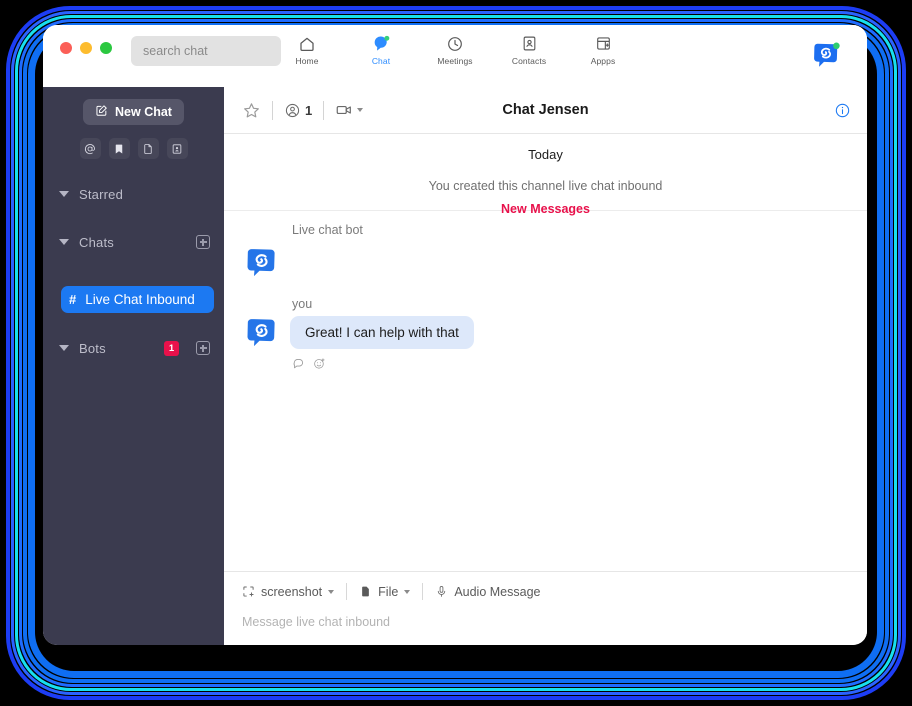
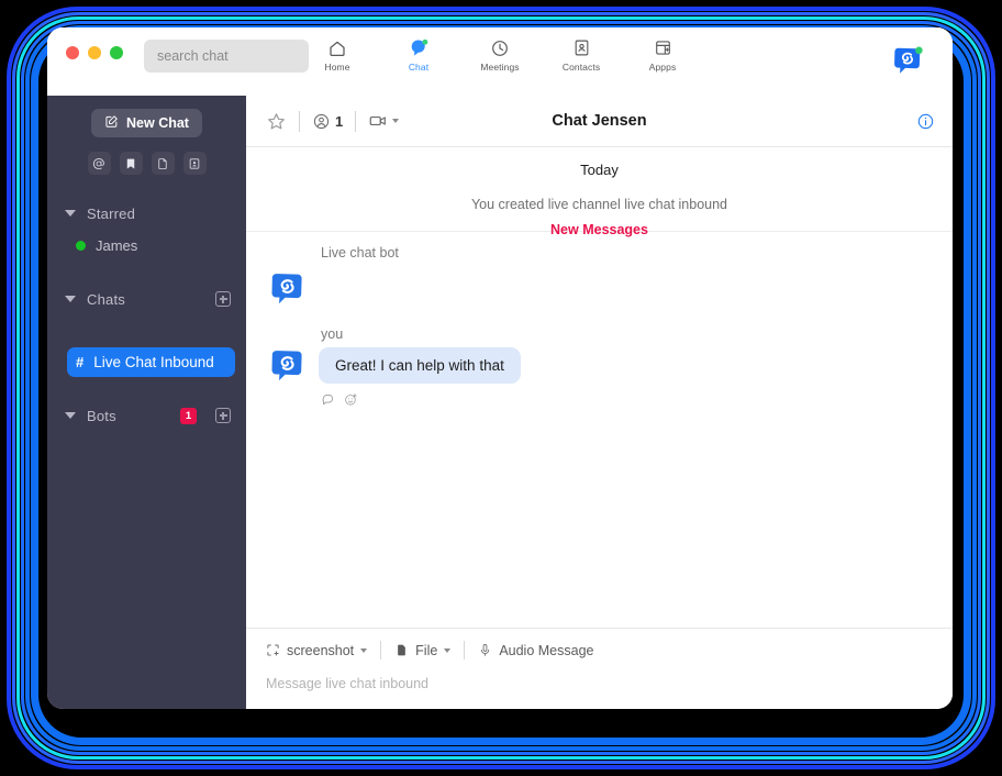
  search chat
  Home
  Chat
  Meetings
  Contacts
  Appps
  New Chat
  Starred
+ James
  Chats
  #
  Live Chat Inbound
  Bots
  1
  1
  Chat Jensen
  Today
- You created this channel live chat inbound
+ You created live channel live chat inbound
  New Messages
  Live chat bot
  you
  Great! I can help with that
  screenshot
  File
  Audio Message
  Message live chat inbound
